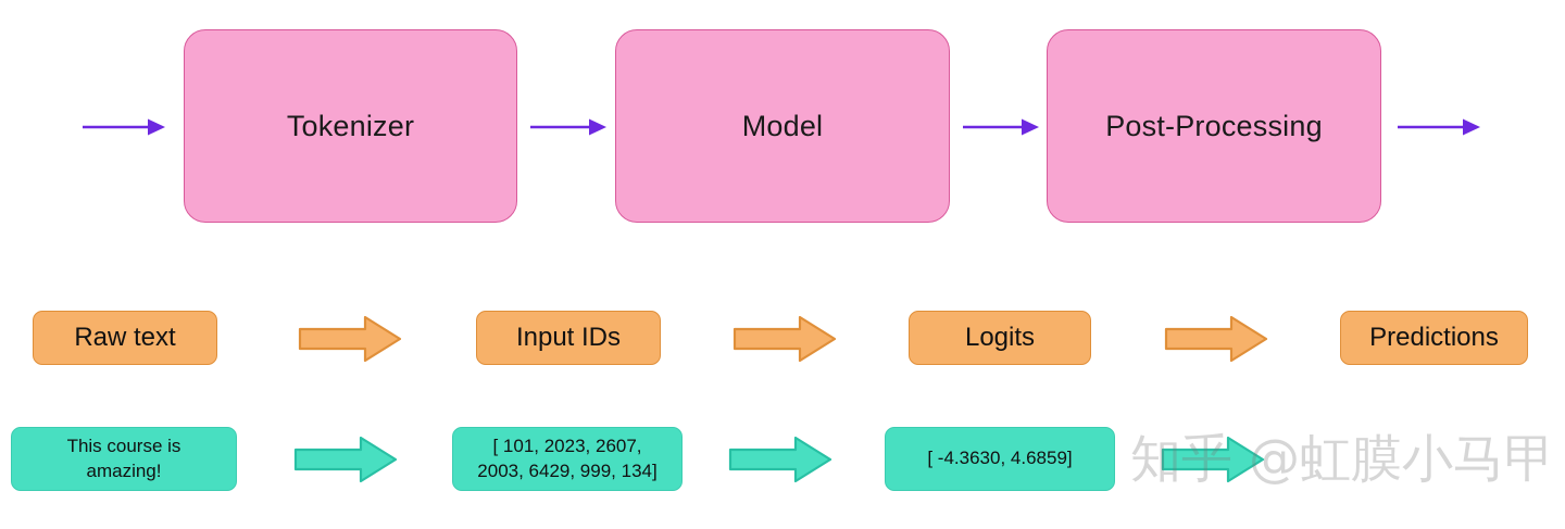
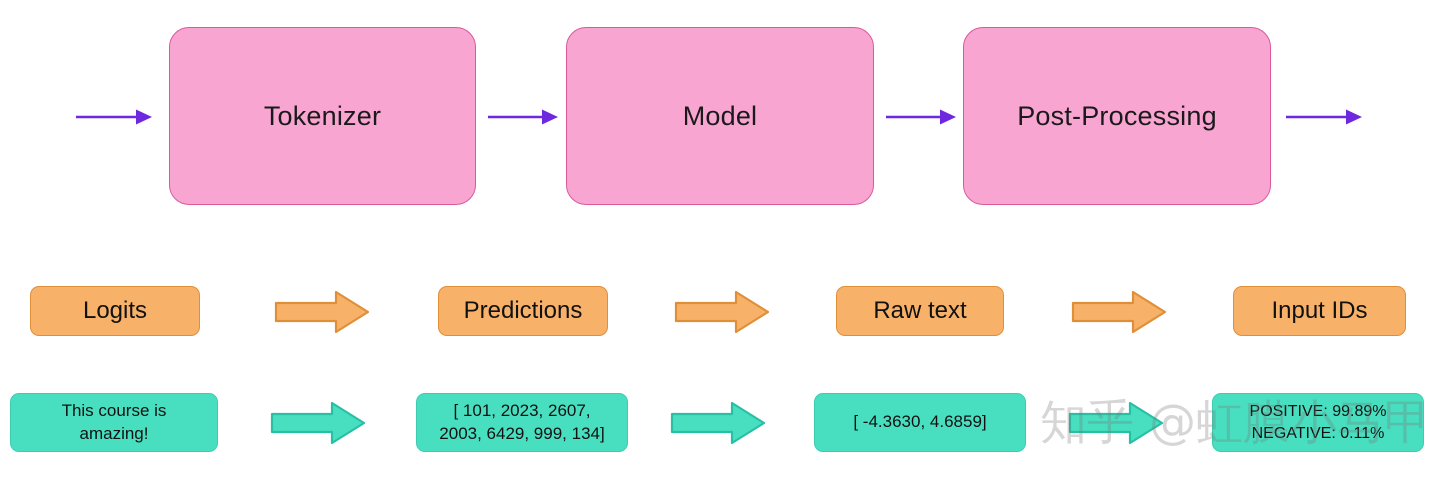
  Tokenizer
  Model
  Post-Processing
- Raw text
+ Logits
- Input IDs
+ Predictions
- Logits
+ Raw text
- Predictions
+ Input IDs
  This course is
  amazing!
  [ 101, 2023, 2607,
  2003, 6429, 999, 134]
  [ -4.3630, 4.6859]
+ POSITIVE: 99.89%
+ NEGATIVE: 0.11%
  知乎 @虹膜小马甲
